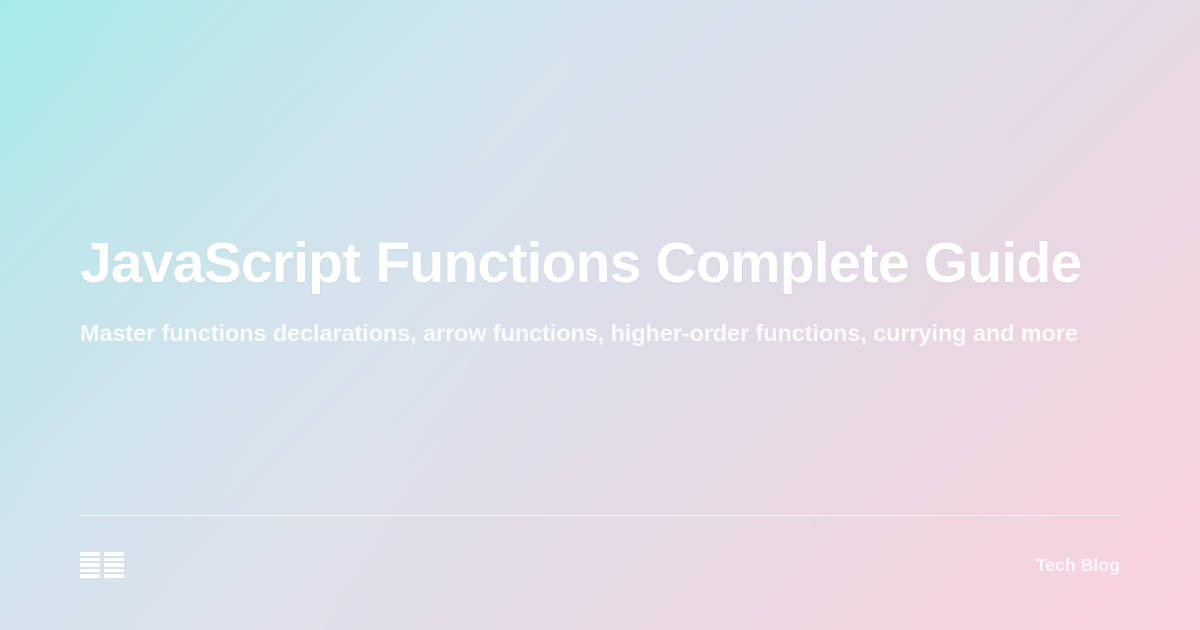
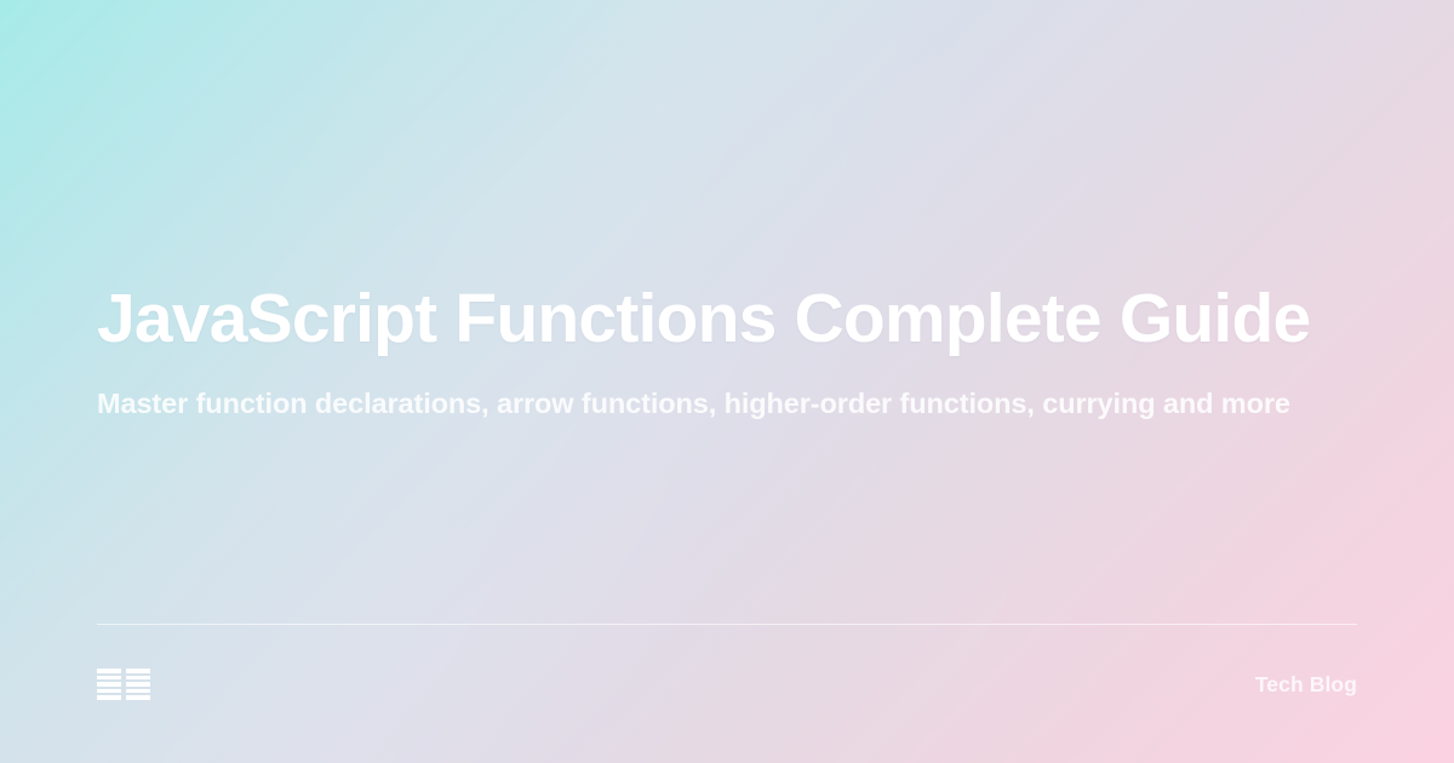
  JavaScript Functions Complete Guide
- Master functions declarations, arrow functions, higher-order functions, currying and more
+ Master function declarations, arrow functions, higher-order functions, currying and more
  Tech Blog
